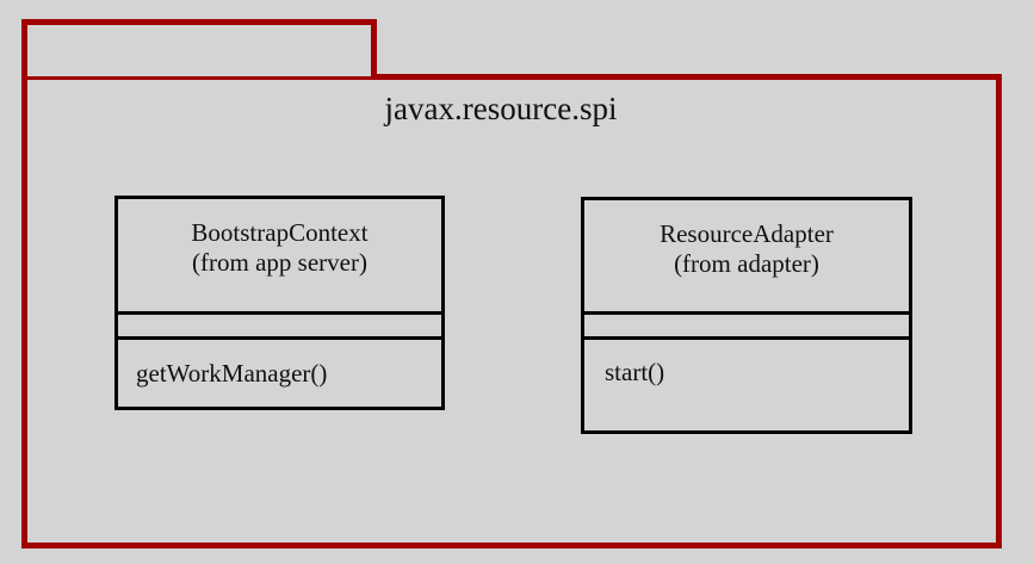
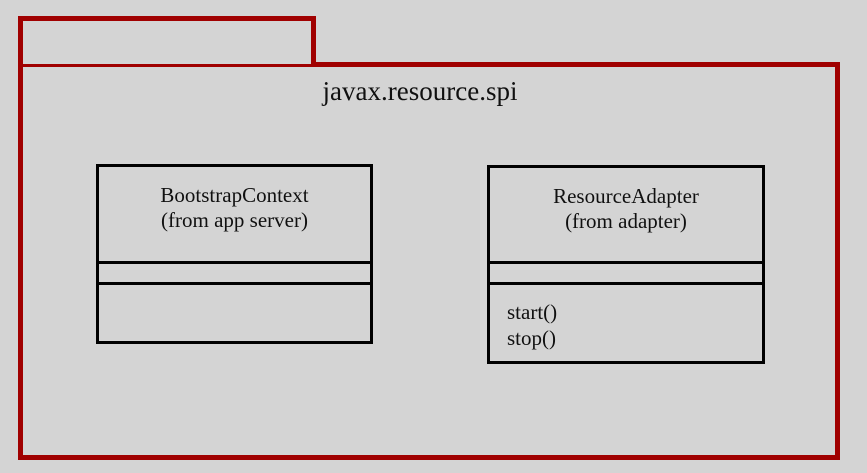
  javax.resource.spi
  BootstrapContext
  (from app server)
- getWorkManager()
  ResourceAdapter
  (from adapter)
  start()
+ stop()
